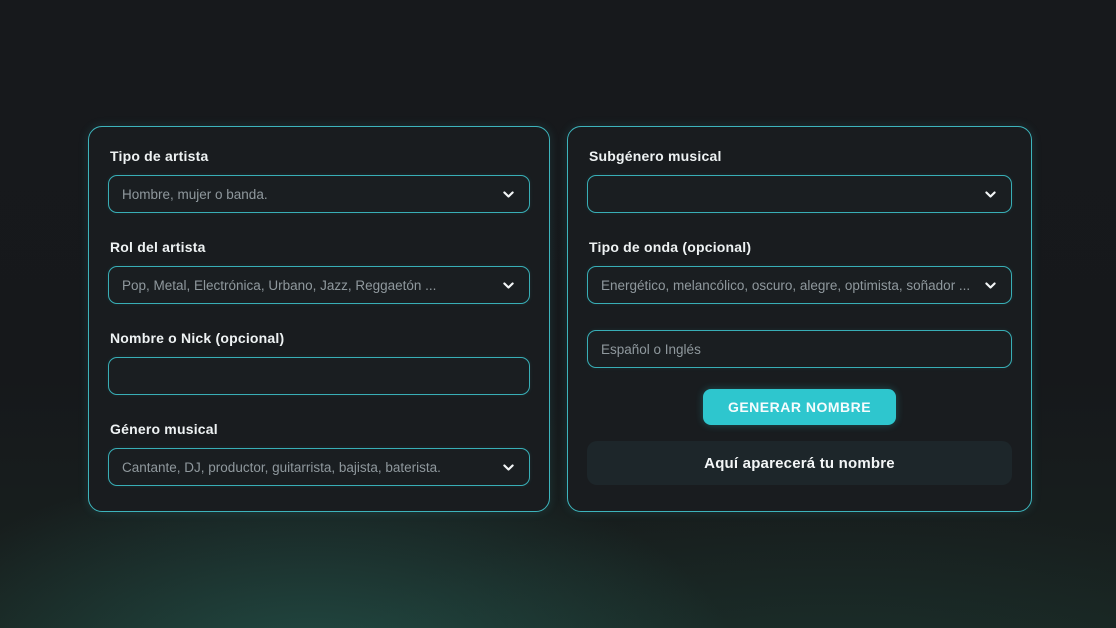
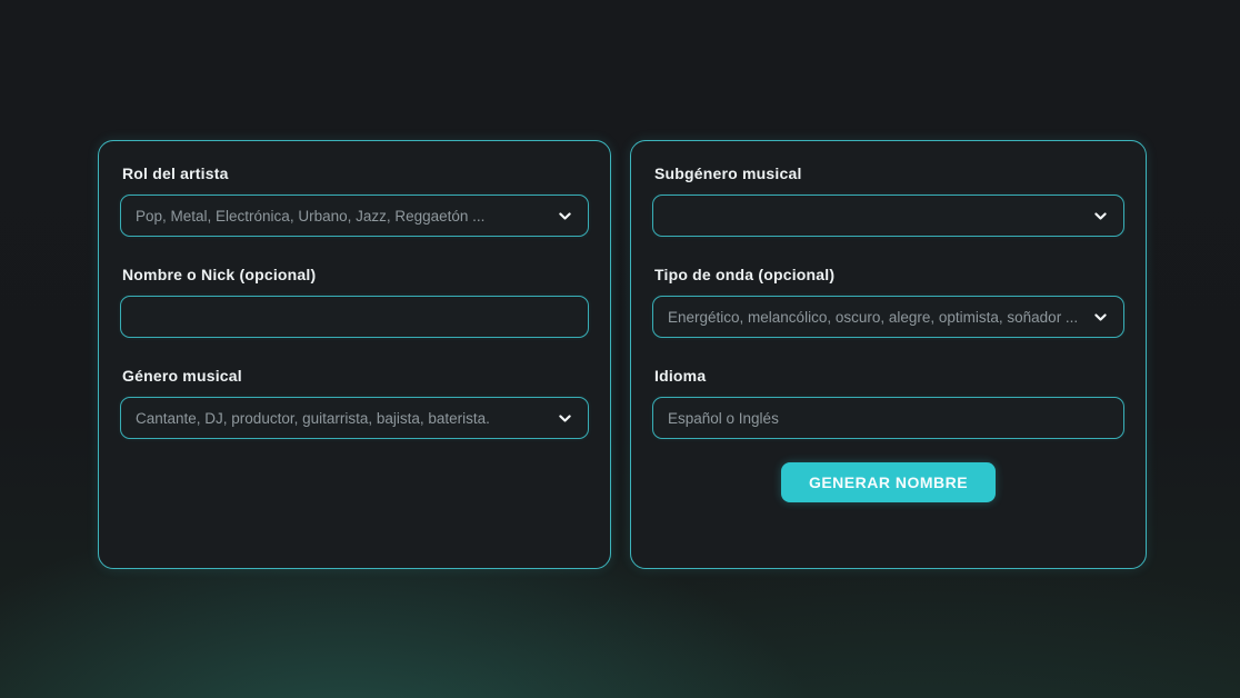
- Tipo de artista
- Hombre, mujer o banda.
  Rol del artista
  Pop, Metal, Electrónica, Urbano, Jazz, Reggaetón ...
  Nombre o Nick (opcional)
  Género musical
  Cantante, DJ, productor, guitarrista, bajista, baterista.
  Subgénero musical
  Tipo de onda (opcional)
  Energético, melancólico, oscuro, alegre, optimista, soñador ...
+ Idioma
  Español o Inglés
  GENERAR NOMBRE
- Aquí aparecerá tu nombre
